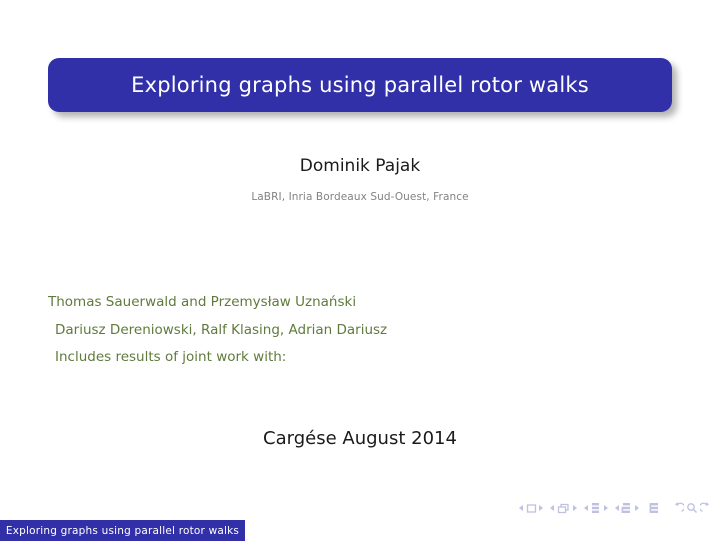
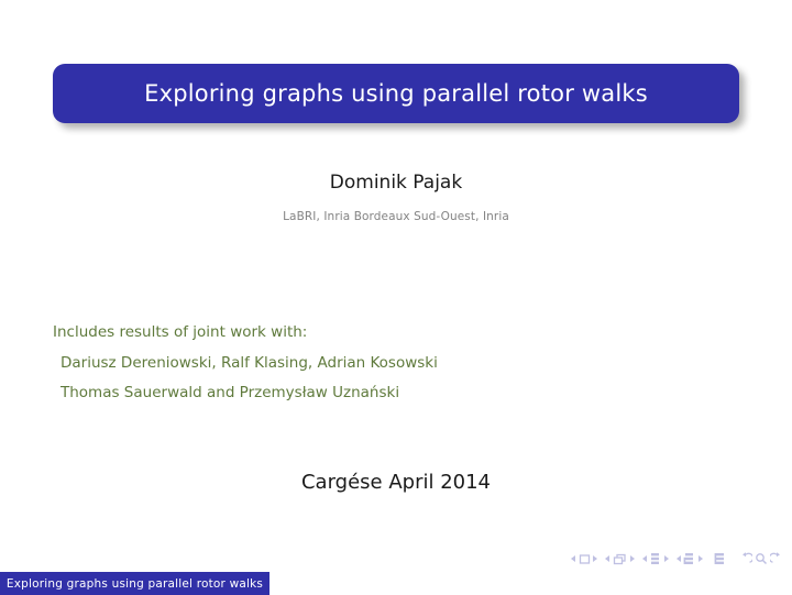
  Exploring graphs using parallel rotor walks
  Dominik Pajak
- LaBRI, Inria Bordeaux Sud-Ouest, France
+ LaBRI, Inria Bordeaux Sud-Ouest, Inria
- Thomas Sauerwald and Przemysław Uznański
+ Includes results of joint work with:
- Dariusz Dereniowski, Ralf Klasing, Adrian Dariusz
+ Dariusz Dereniowski, Ralf Klasing, Adrian Kosowski
- Includes results of joint work with:
+ Thomas Sauerwald and Przemysław Uznański
- Cargése August 2014
+ Cargése April 2014
  Exploring graphs using parallel rotor walks
